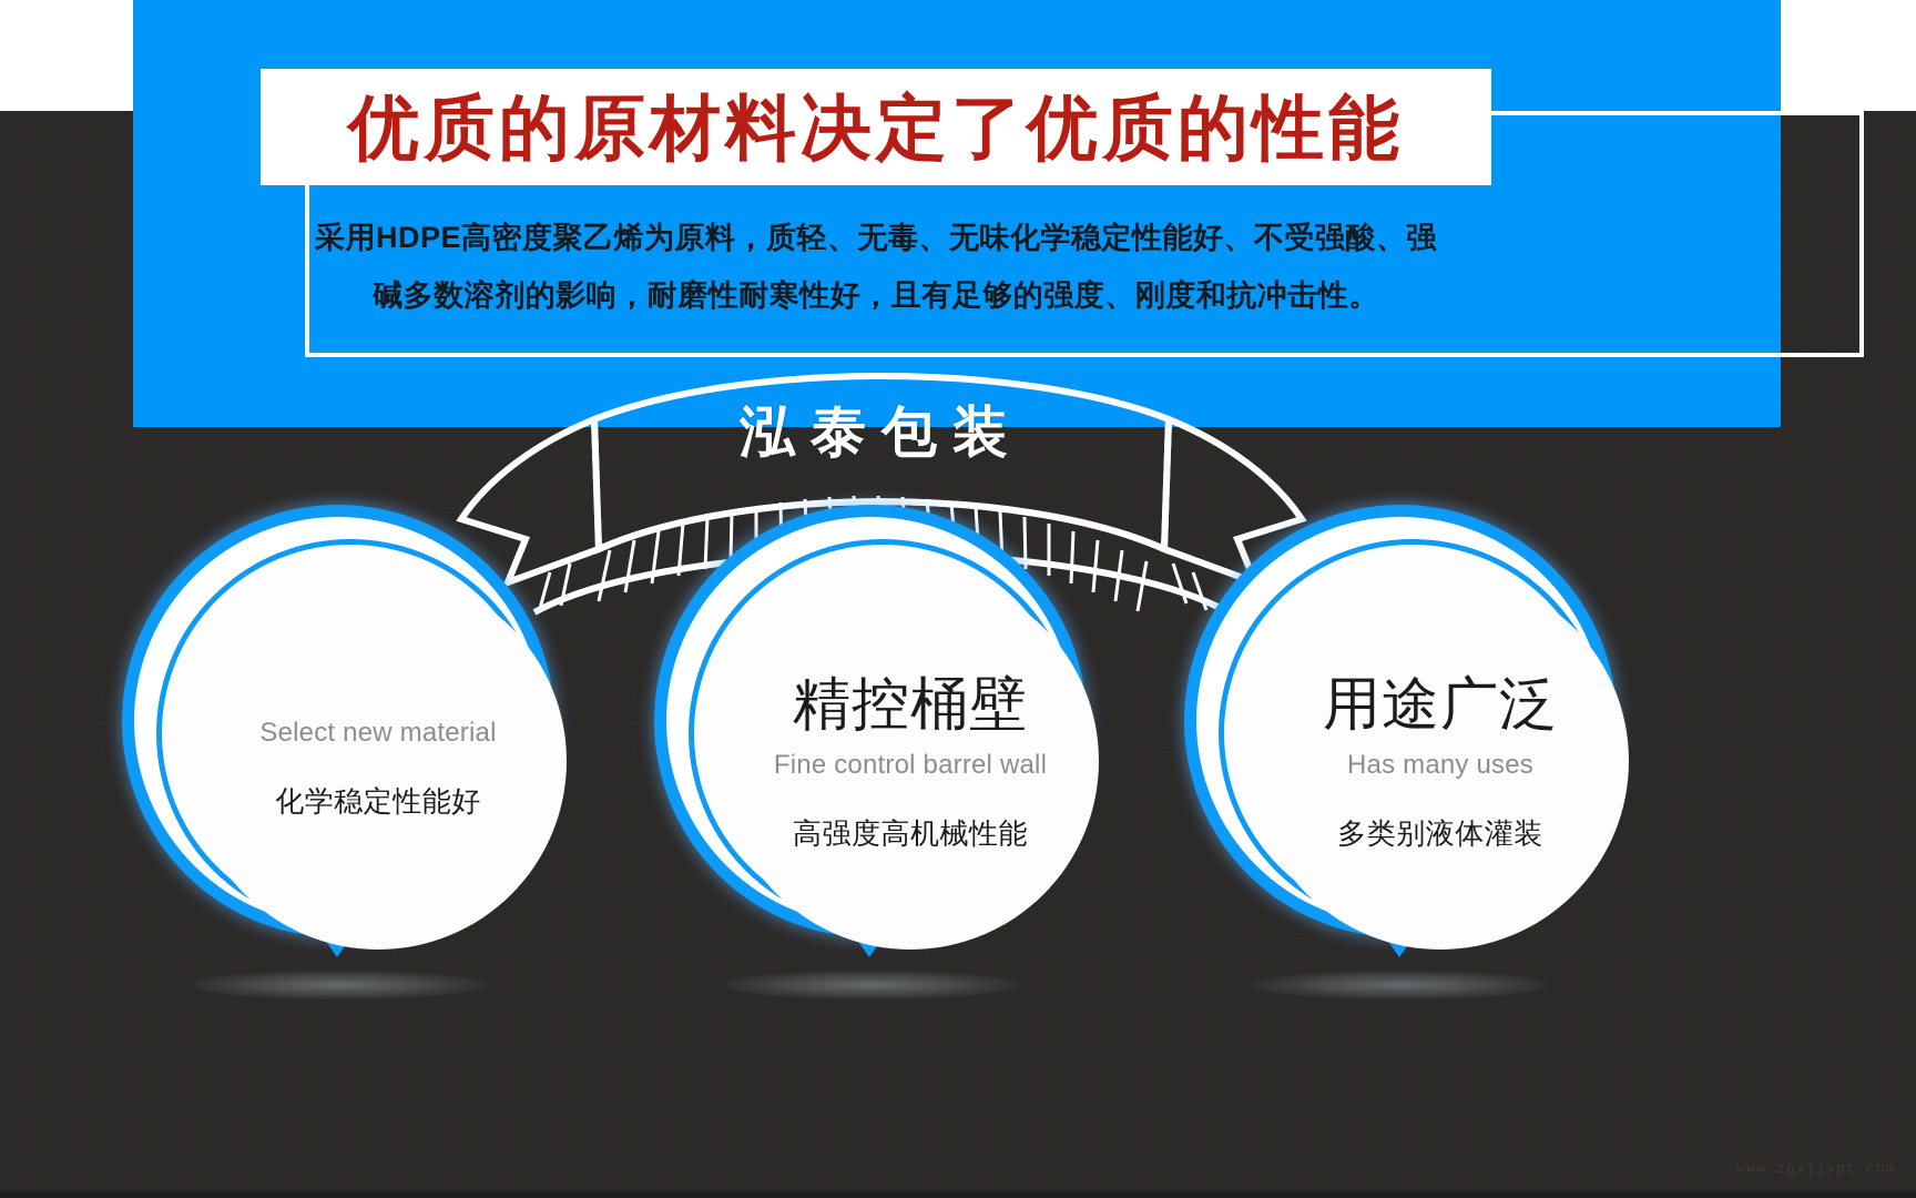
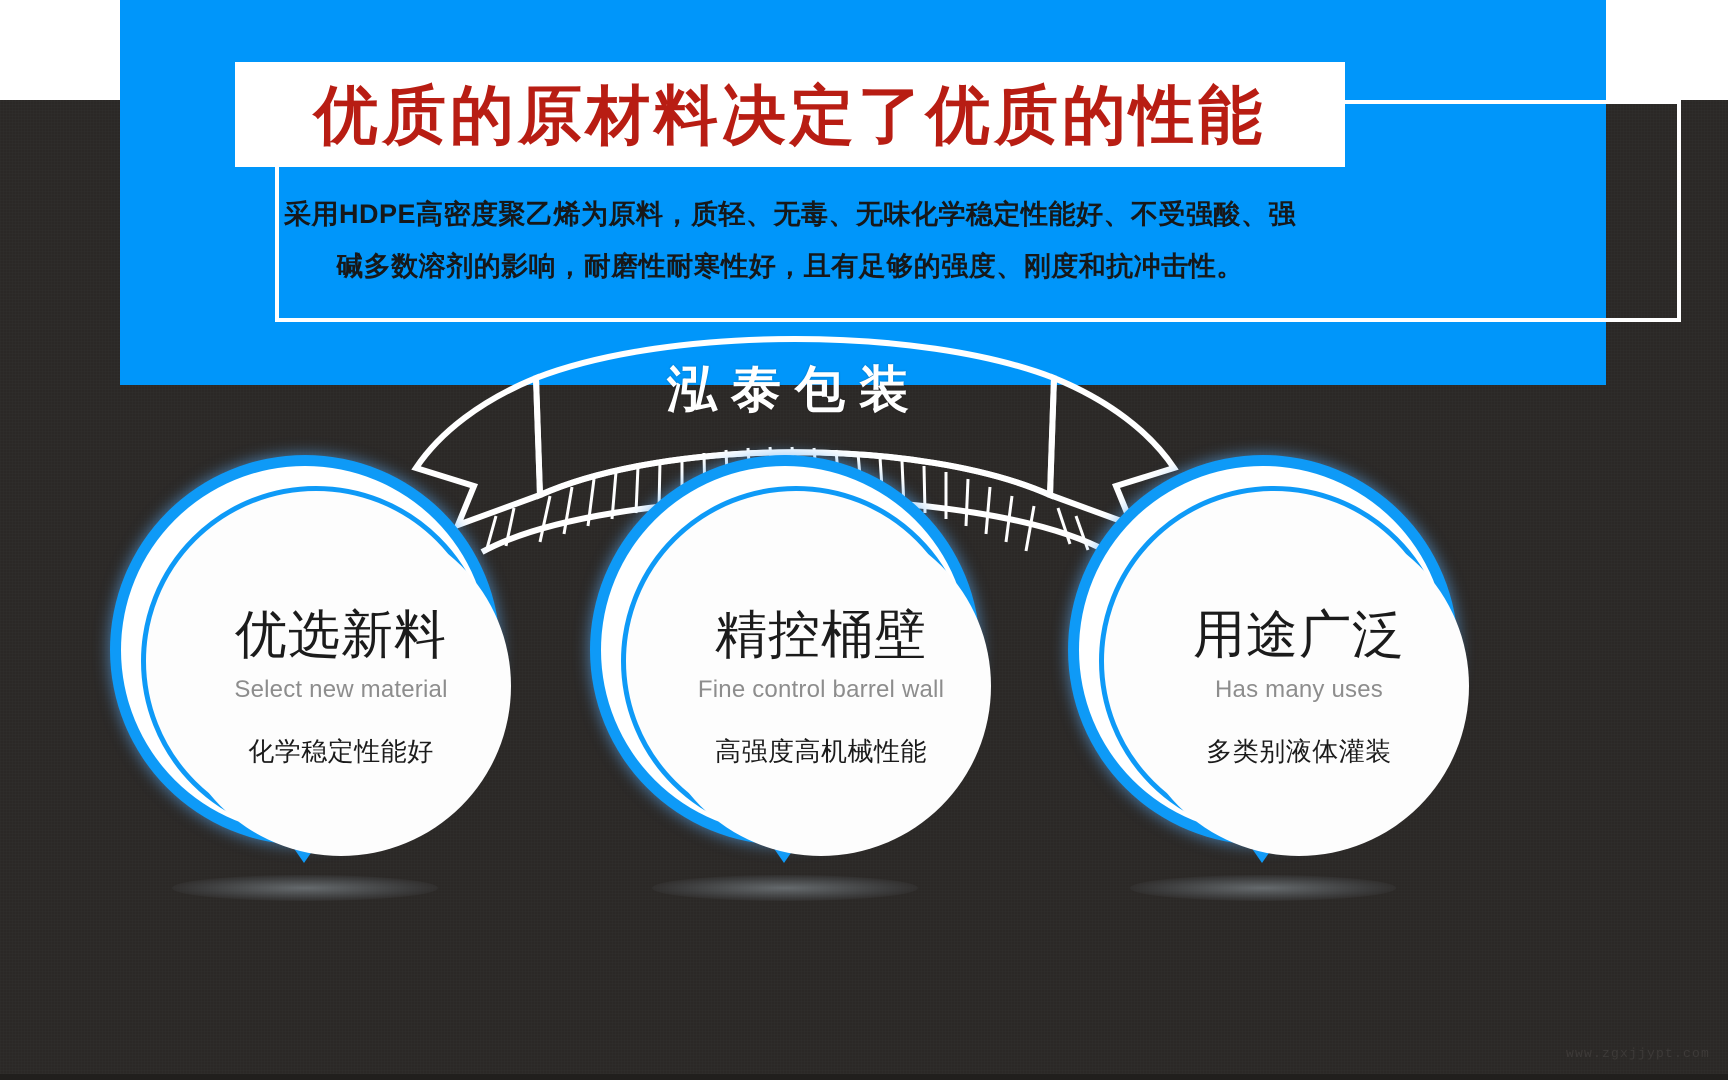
  优质的原材料决定了优质的性能
  采用HDPE高密度聚乙烯为原料，质轻、无毒、无味化学稳定性能好、不受强酸、强
  碱多数溶剂的影响，耐磨性耐寒性好，且有足够的强度、刚度和抗冲击性。
  泓泰包装
+ 优选新料
  Select new material
  化学稳定性能好
  精控桶壁
  Fine control barrel wall
  高强度高机械性能
  用途广泛
  Has many uses
  多类别液体灌装
